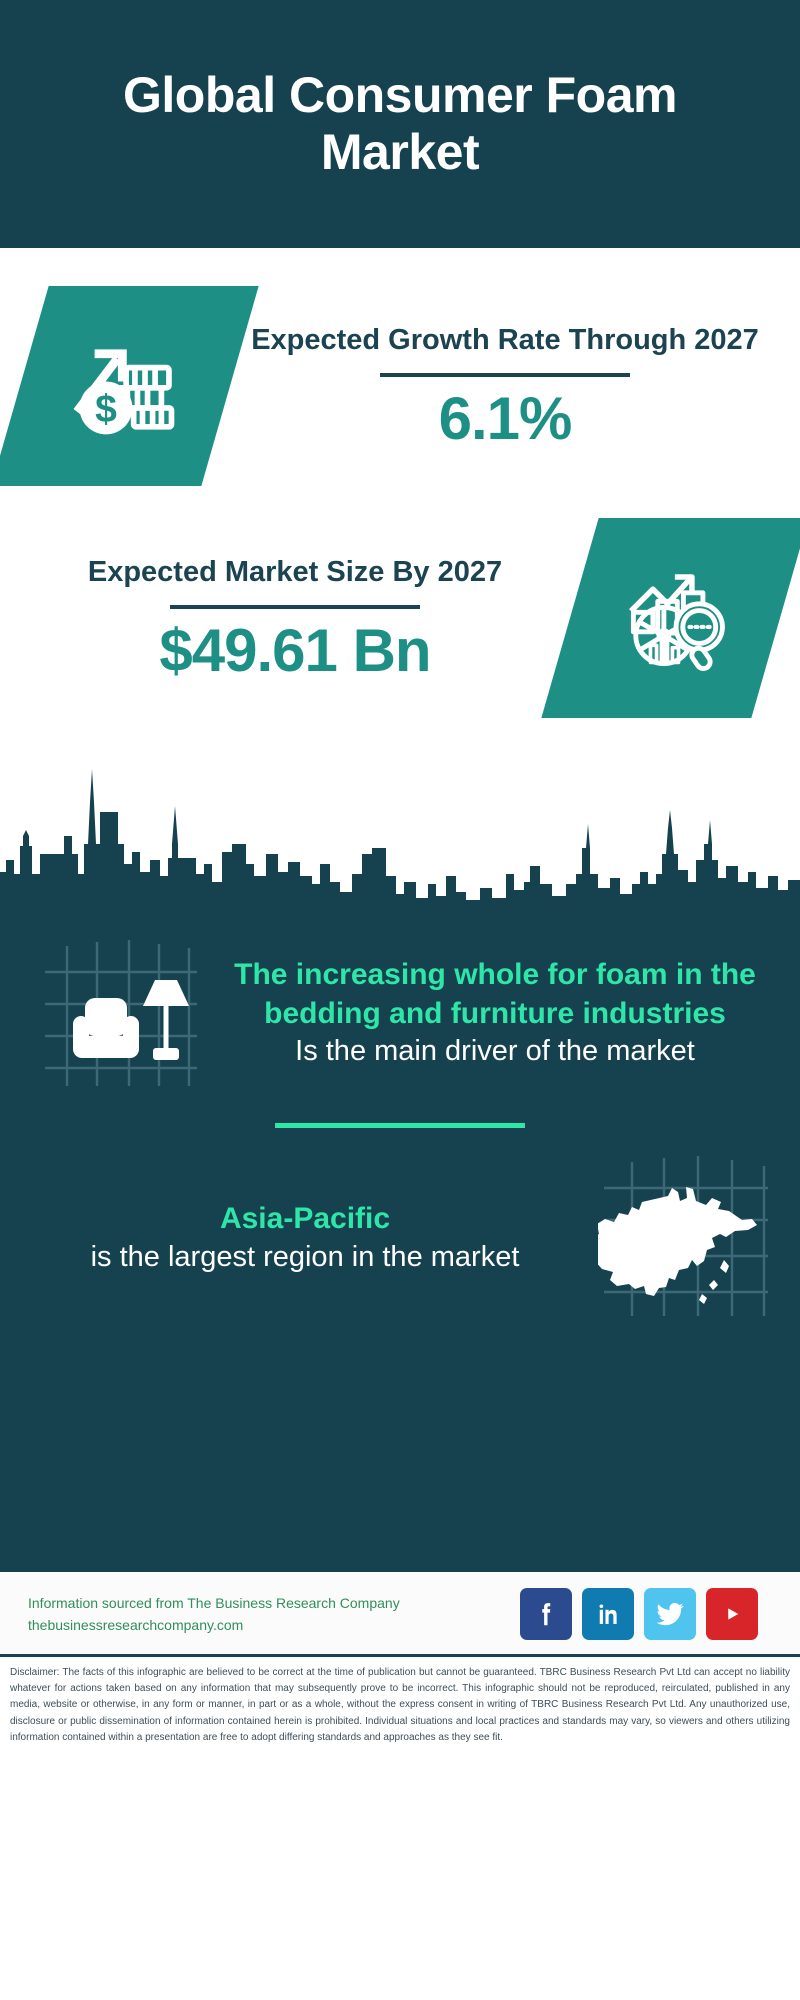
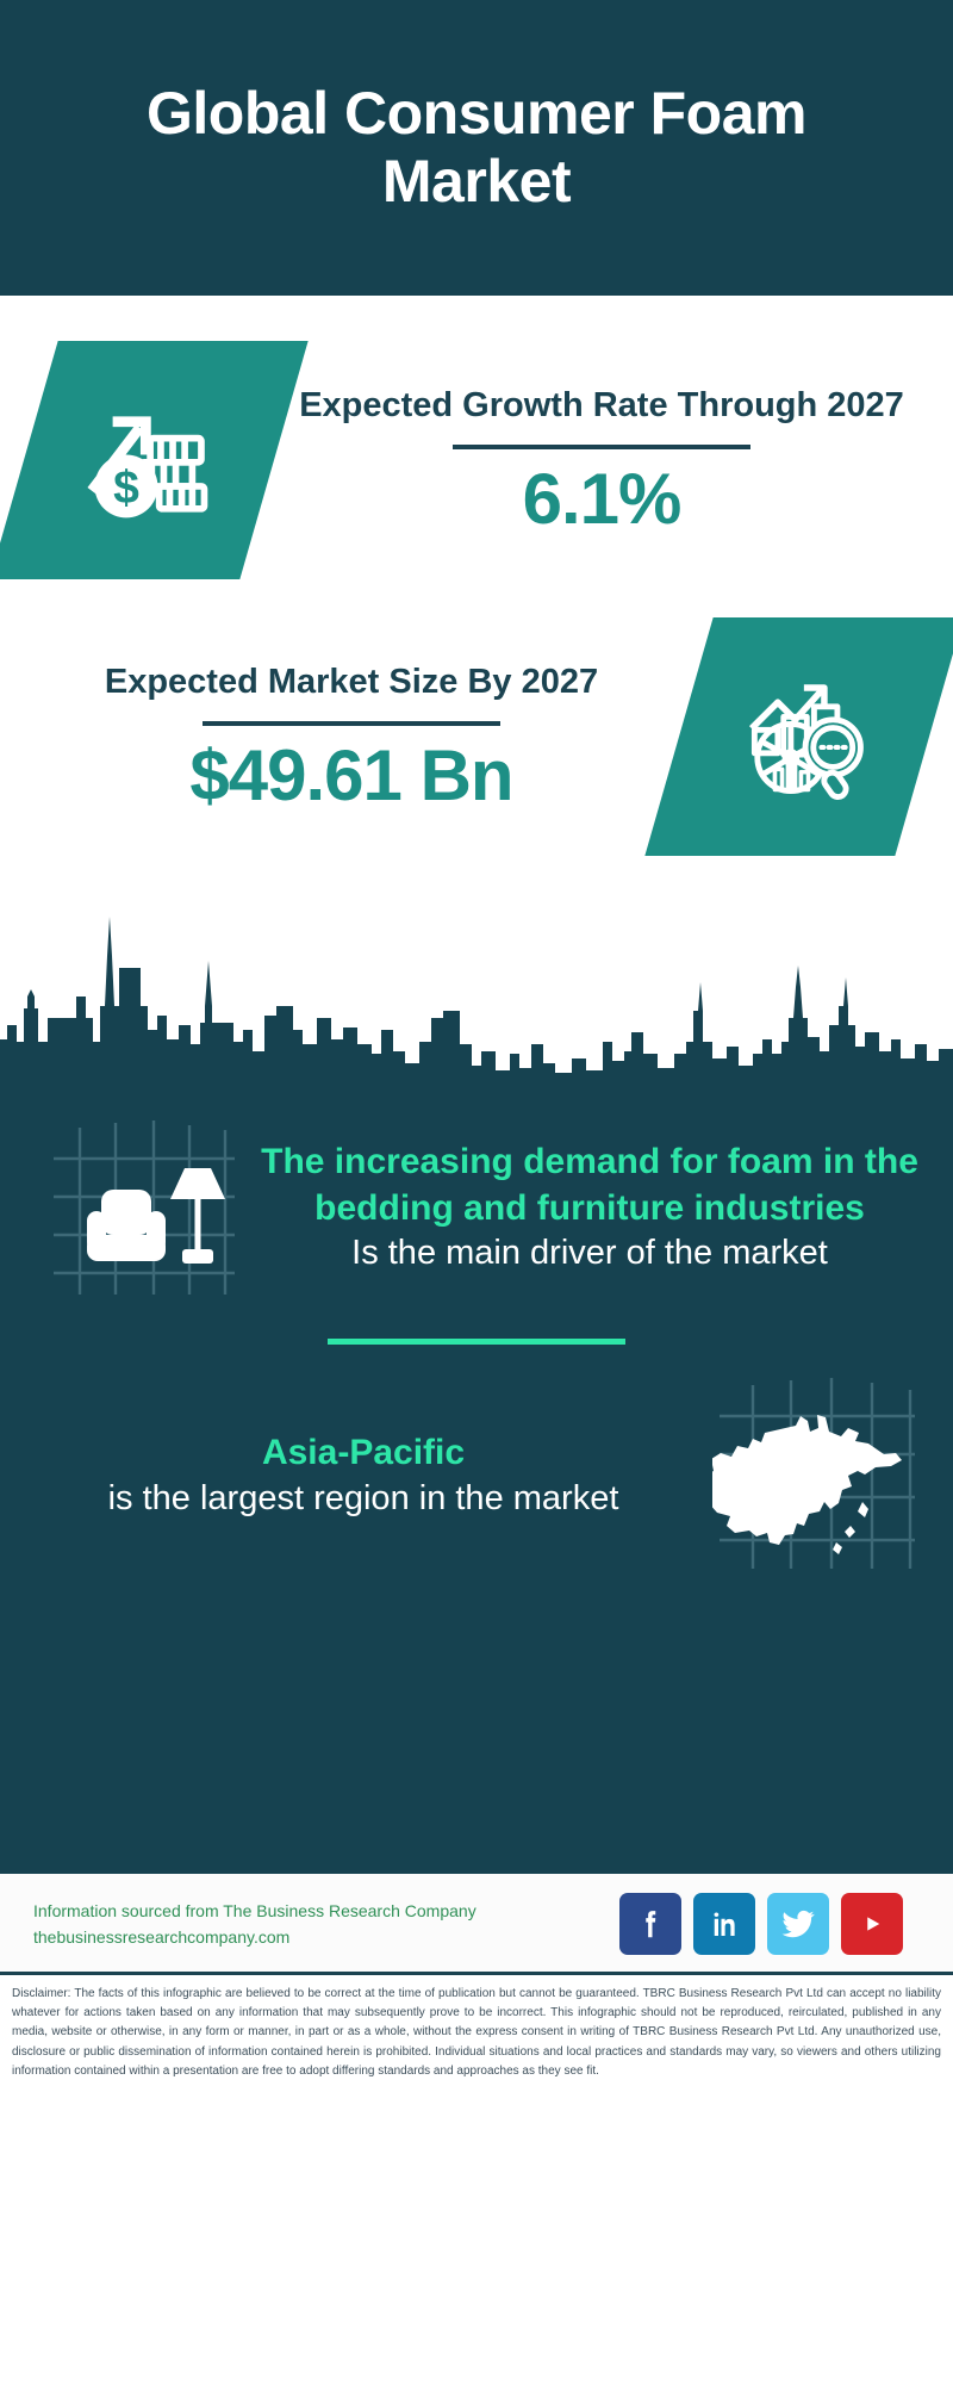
  Global Consumer Foam Market
  Expected Growth Rate Through 2027
  6.1%
  Expected Market Size By 2027
  $49.61 Bn
- The increasing whole for foam in the bedding and furniture industries
+ The increasing demand for foam in the bedding and furniture industries
  Is the main driver of the market
  Asia-Pacific
  is the largest region in the market
  Information sourced from The Business Research Company
  thebusinessresearchcompany.com
  Disclaimer: The facts of this infographic are believed to be correct at the time of publication but cannot be guaranteed. TBRC Business Research Pvt Ltd can accept no liability whatever for actions taken based on any information that may subsequently prove to be incorrect. This infographic should not be reproduced, reirculated, published in any media, website or otherwise, in any form or manner, in part or as a whole, without the express consent in writing of TBRC Business Research Pvt Ltd. Any unauthorized use, disclosure or public dissemination of information contained herein is prohibited. Individual situations and local practices and standards may vary, so viewers and others utilizing information contained within a presentation are free to adopt differing standards and approaches as they see fit.
